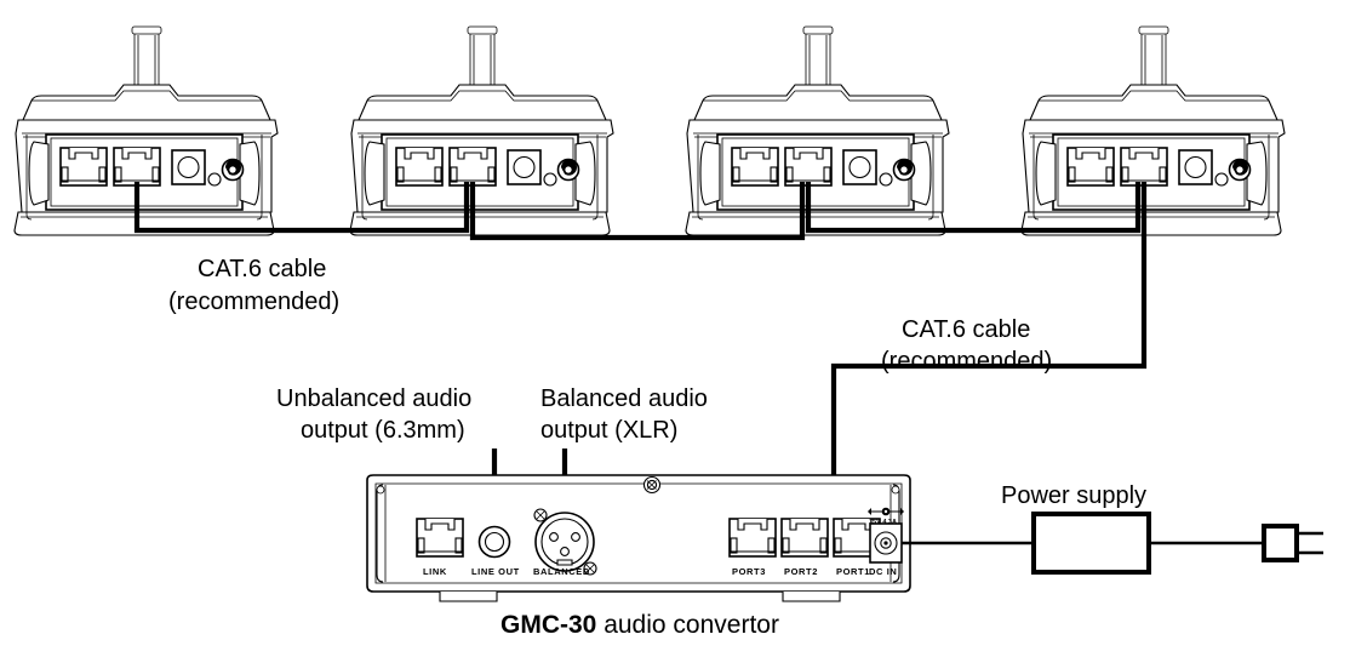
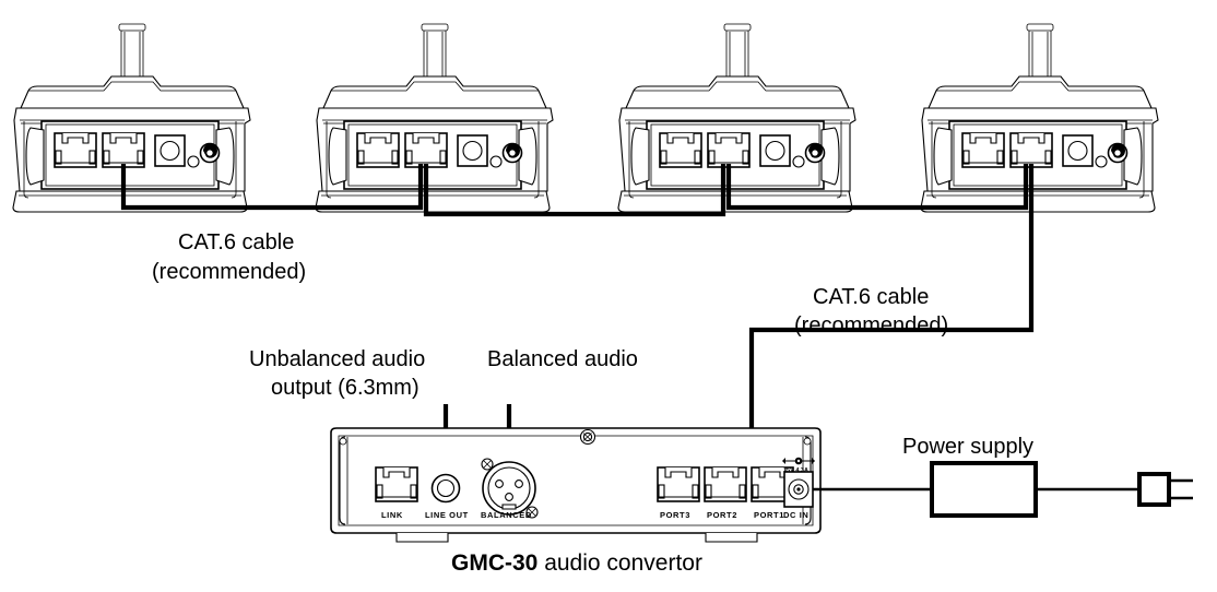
  CAT.6 cable
  (recommended)
  CAT.6 cable
  (recommended)
  Unbalanced audio
  output (6.3mm)
  Balanced audio
- output (XLR)
  LINK
  LINE OUT
  BALANCED
  PORT3
  PORT2
  PORT1
  DC IN
  Power supply
  GMC-30 audio convertor
